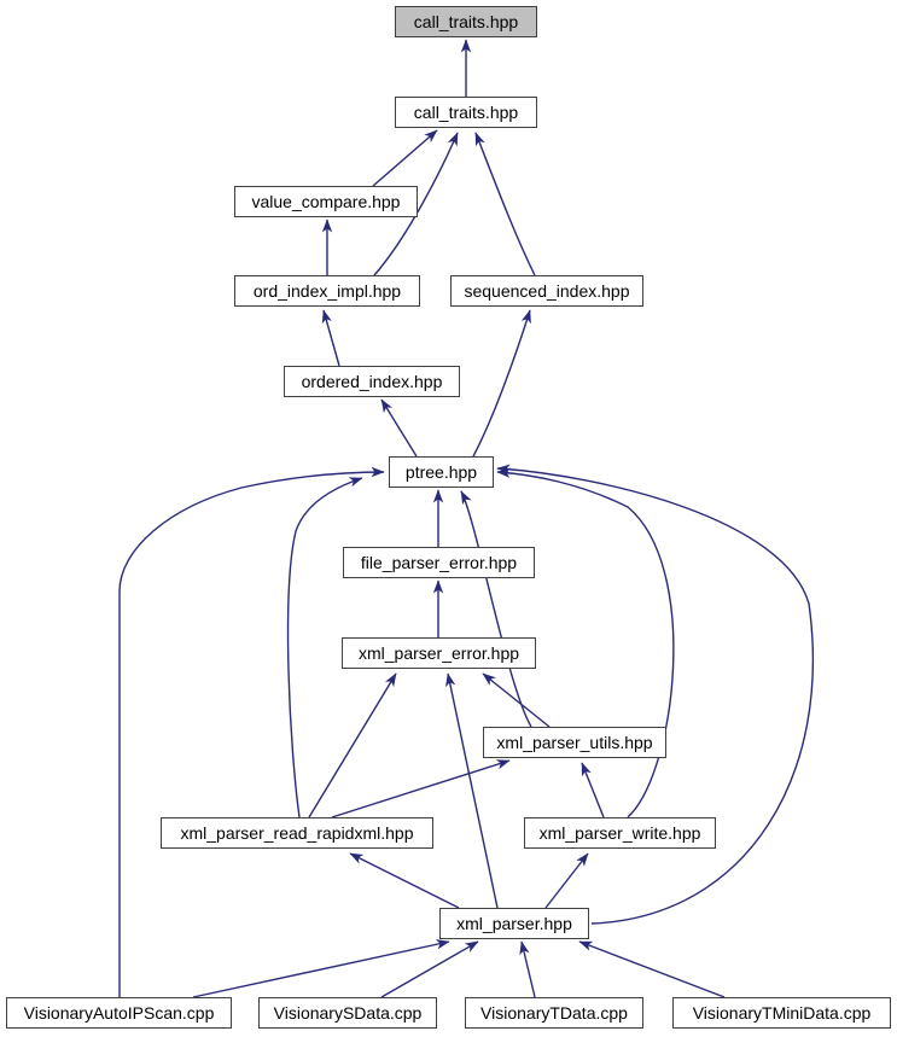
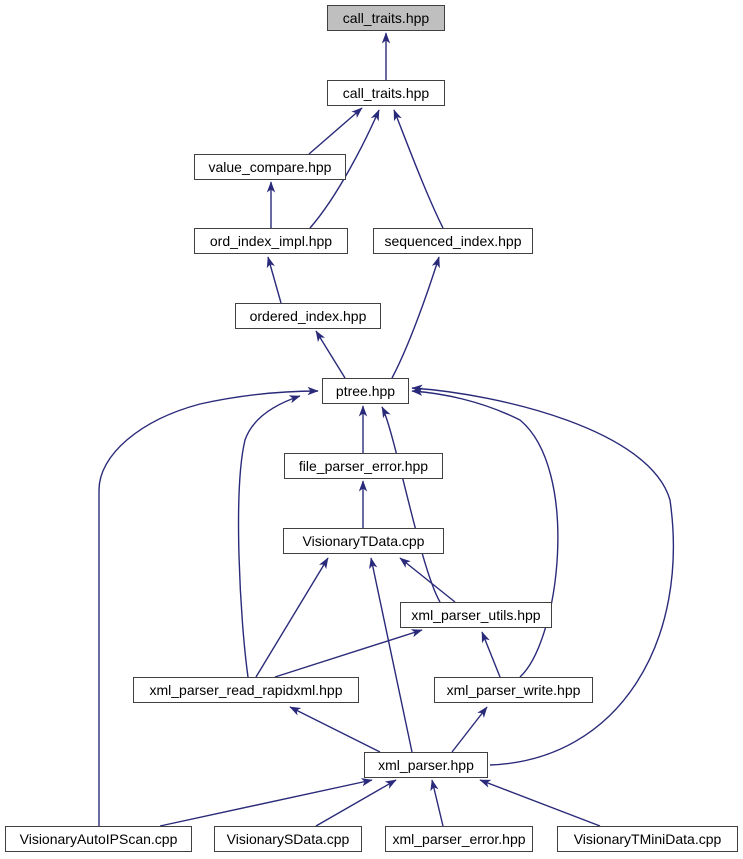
  call_traits.hpp
  call_traits.hpp
  value_compare.hpp
  ord_index_impl.hpp
  sequenced_index.hpp
  ordered_index.hpp
  ptree.hpp
  file_parser_error.hpp
- xml_parser_error.hpp
+ VisionaryTData.cpp
  xml_parser_utils.hpp
  xml_parser_read_rapidxml.hpp
  xml_parser_write.hpp
  xml_parser.hpp
  VisionaryAutoIPScan.cpp
  VisionarySData.cpp
- VisionaryTData.cpp
+ xml_parser_error.hpp
  VisionaryTMiniData.cpp
